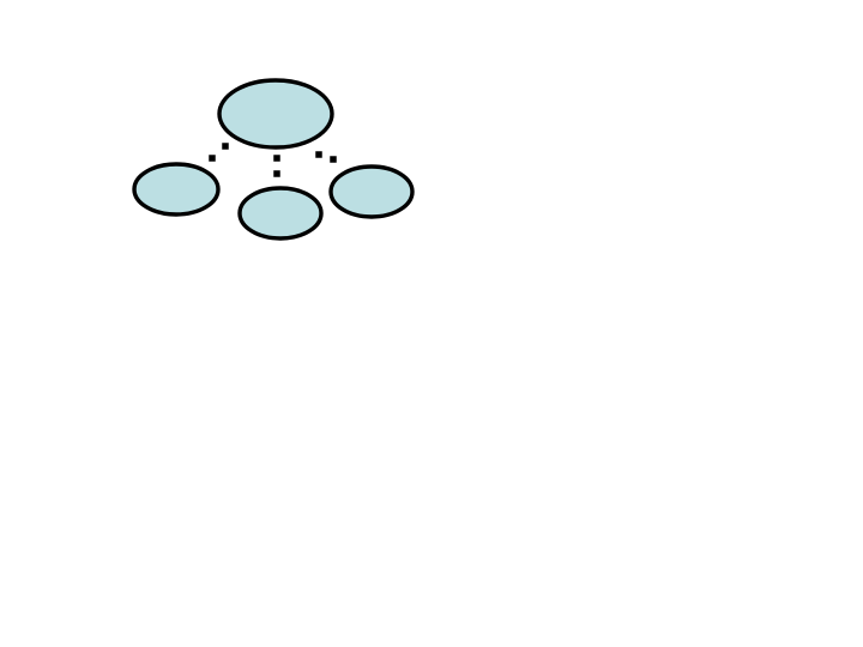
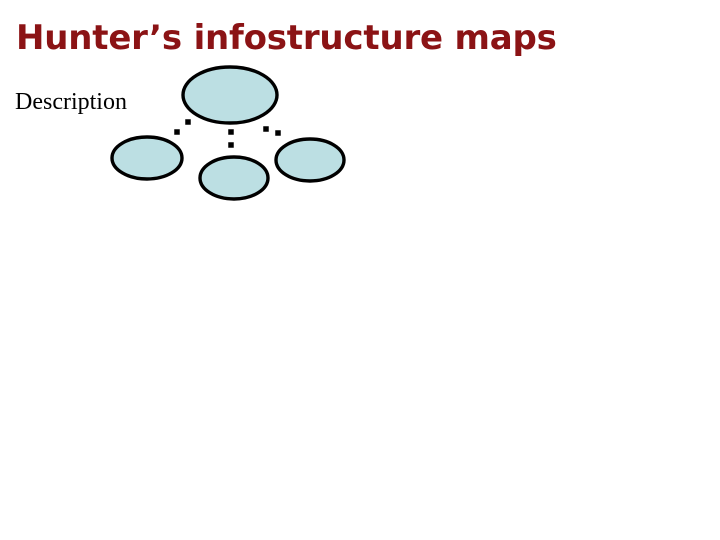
+ Hunter’s infostructure maps
+ Description
